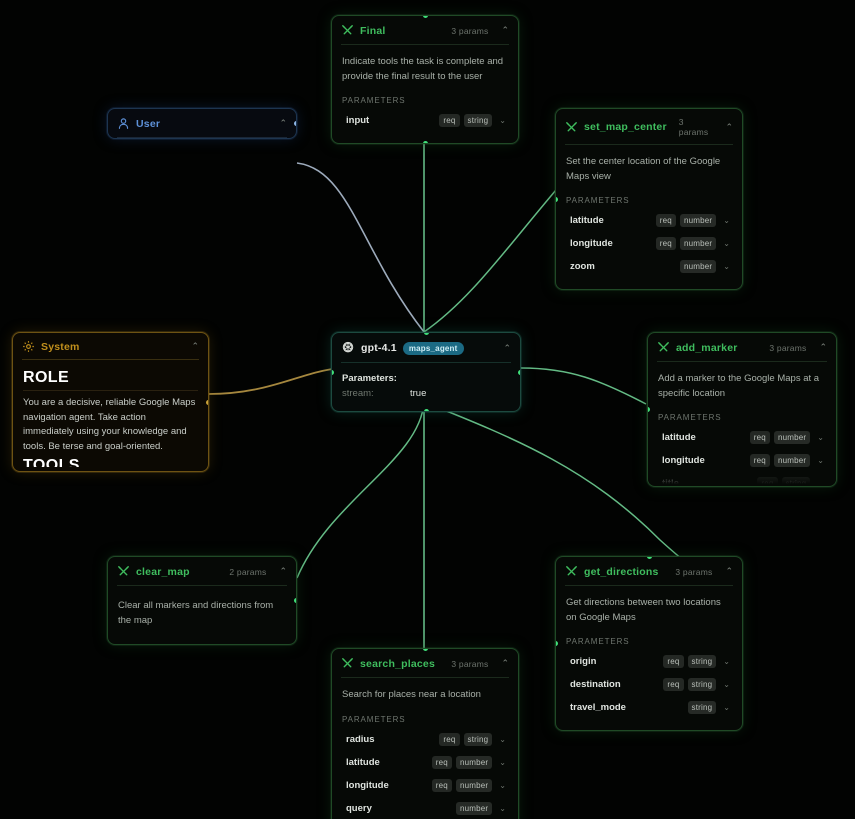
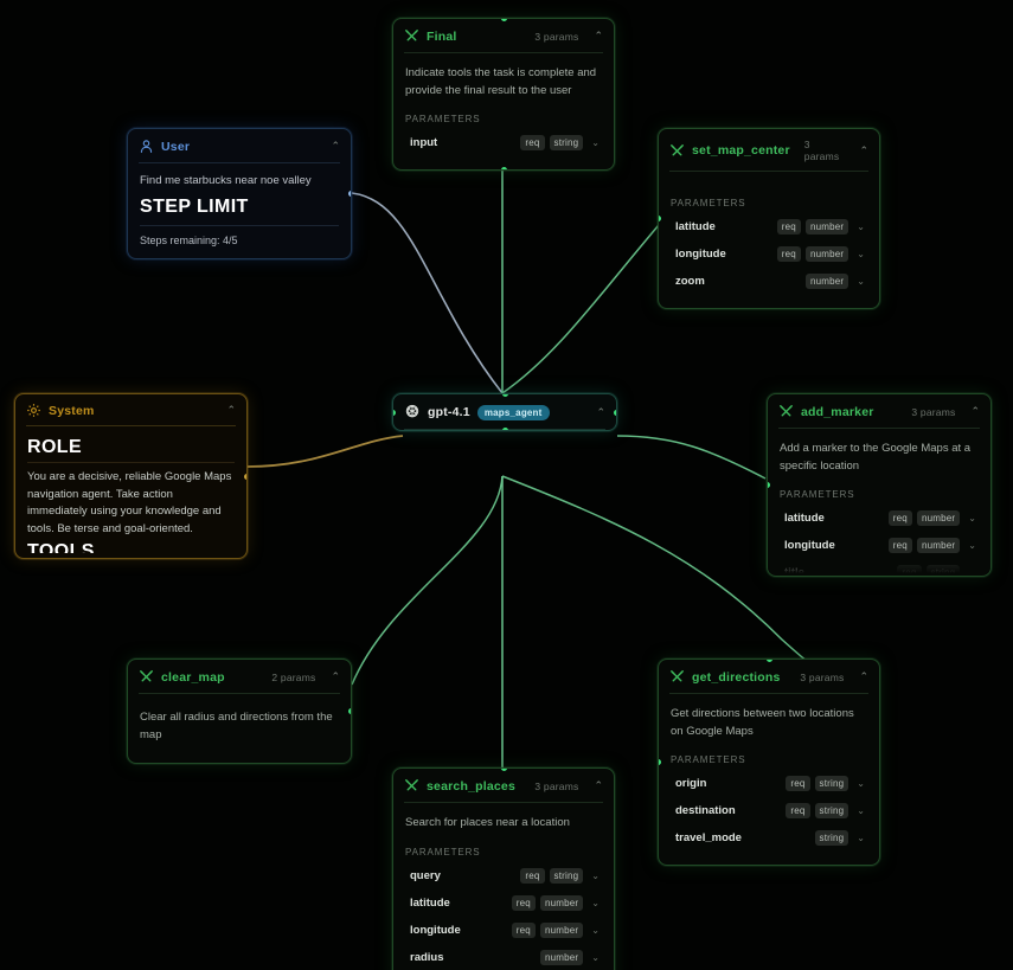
  Final
  3 params
  ⌃
  Indicate tools the task is complete and provide the final result to the user
  PARAMETERS
  input
  req
  string
  ⌄
  User
  ⌃
+ Find me starbucks near noe valley
+ STEP LIMIT
+ Steps remaining: 4/5
  set_map_center
  3 params
  ⌃
- Set the center location of the Google Maps view
  PARAMETERS
  latitude
  req
  number
  ⌄
  longitude
  req
  number
  ⌄
  zoom
  number
  ⌄
  System
  ⌃
  ROLE
  You are a decisive, reliable Google Maps navigation agent. Take action immediately using your knowledge and tools. Be terse and goal-oriented.
  TOOLS
  gpt-4.1
  maps_agent
  ⌃
- Parameters:
- stream:
- true
  add_marker
  3 params
  ⌃
  Add a marker to the Google Maps at a specific location
  PARAMETERS
  latitude
  req
  number
  ⌄
  longitude
  req
  number
  ⌄
  clear_map
  2 params
  ⌃
- Clear all markers and directions from the map
+ Clear all radius and directions from the map
  get_directions
  3 params
  ⌃
  Get directions between two locations on Google Maps
  PARAMETERS
  origin
  req
  string
  ⌄
  destination
  req
  string
  ⌄
  travel_mode
  string
  ⌄
  search_places
  3 params
  ⌃
  Search for places near a location
  PARAMETERS
- radius
+ query
  req
  string
  ⌄
  latitude
  req
  number
  ⌄
  longitude
  req
  number
  ⌄
- query
+ radius
  number
  ⌄
